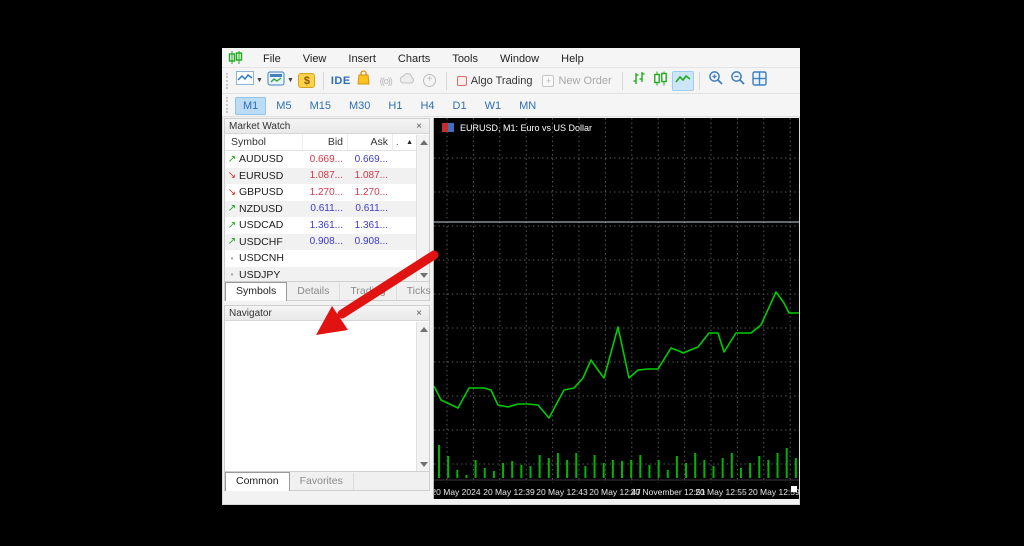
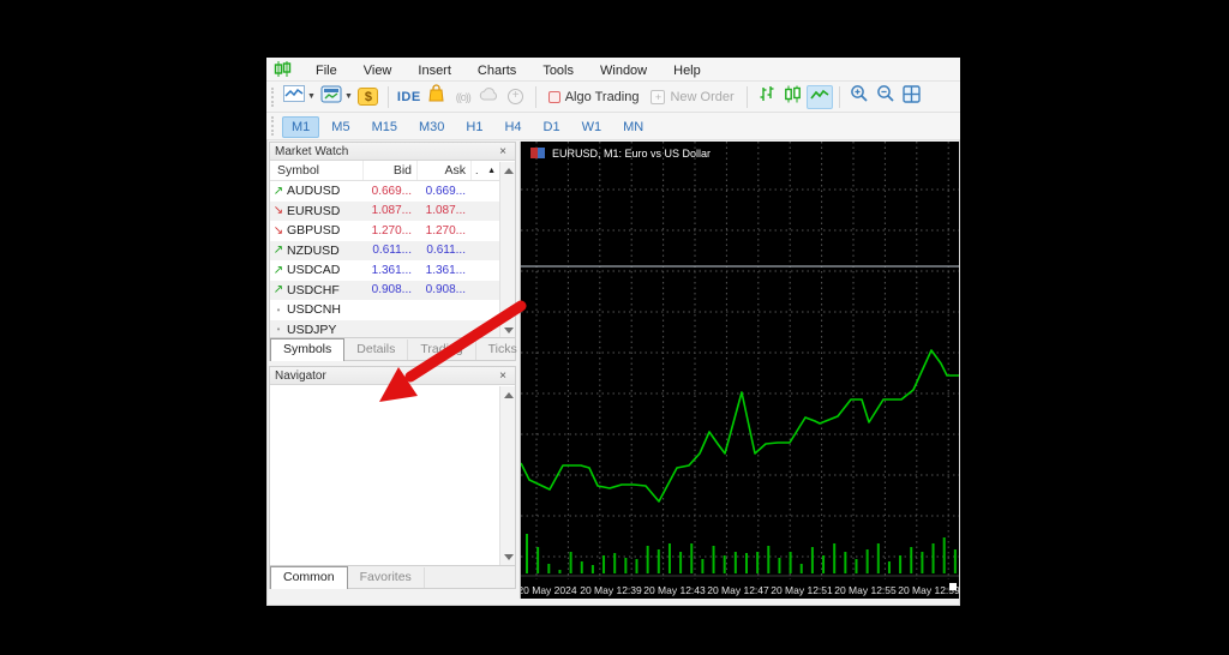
  File View Insert Charts Tools Window Help
  $
  IDE
  ((o))
  +
  Algo Trading
  +
  New Order
  M1 M5 M15 M30 H1 H4 D1 W1 MN
  Market Watch
  ×
  Symbol
  Bid
  Ask
  .
  ↗
  AUDUSD
  0.669...
  0.669...
  ↘
  EURUSD
  1.087...
  1.087...
  ↘
  GBPUSD
  1.270...
  1.270...
  ↗
  NZDUSD
  0.611...
  0.611...
  ↗
  USDCAD
  1.361...
  1.361...
  ↗
  USDCHF
  0.908...
  0.908...
  •
  USDCNH
  •
  USDJPY
  Symbols
  Details
  Ticks
  Navigator
  ×
  Common
  Favorites
  20 May 2024
  20 May 12:39
  20 May 12:43
  20 May 12:47
- 20 November 12:51
+ 20 May 12:51
  20 May 12:55
  20 May 12:9
  EURUSD, M1: Euro vs US Dollar
